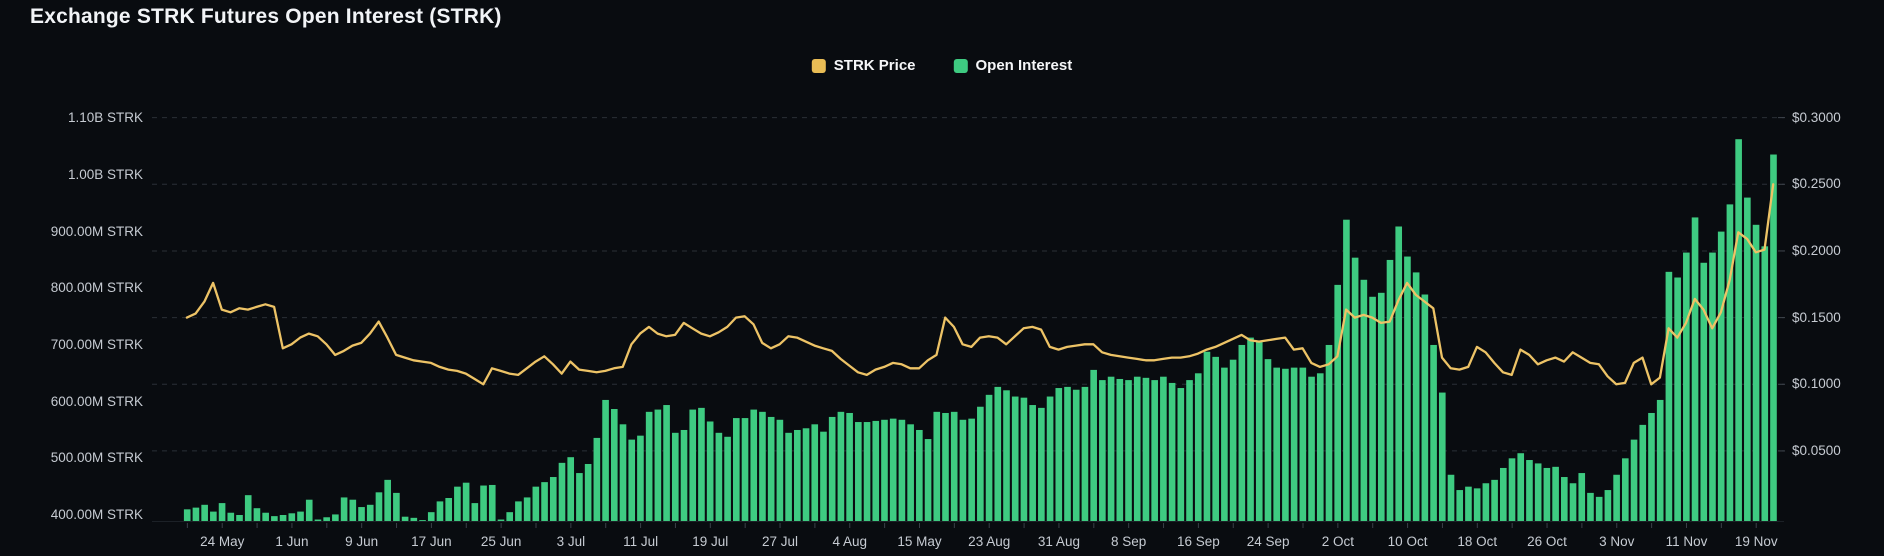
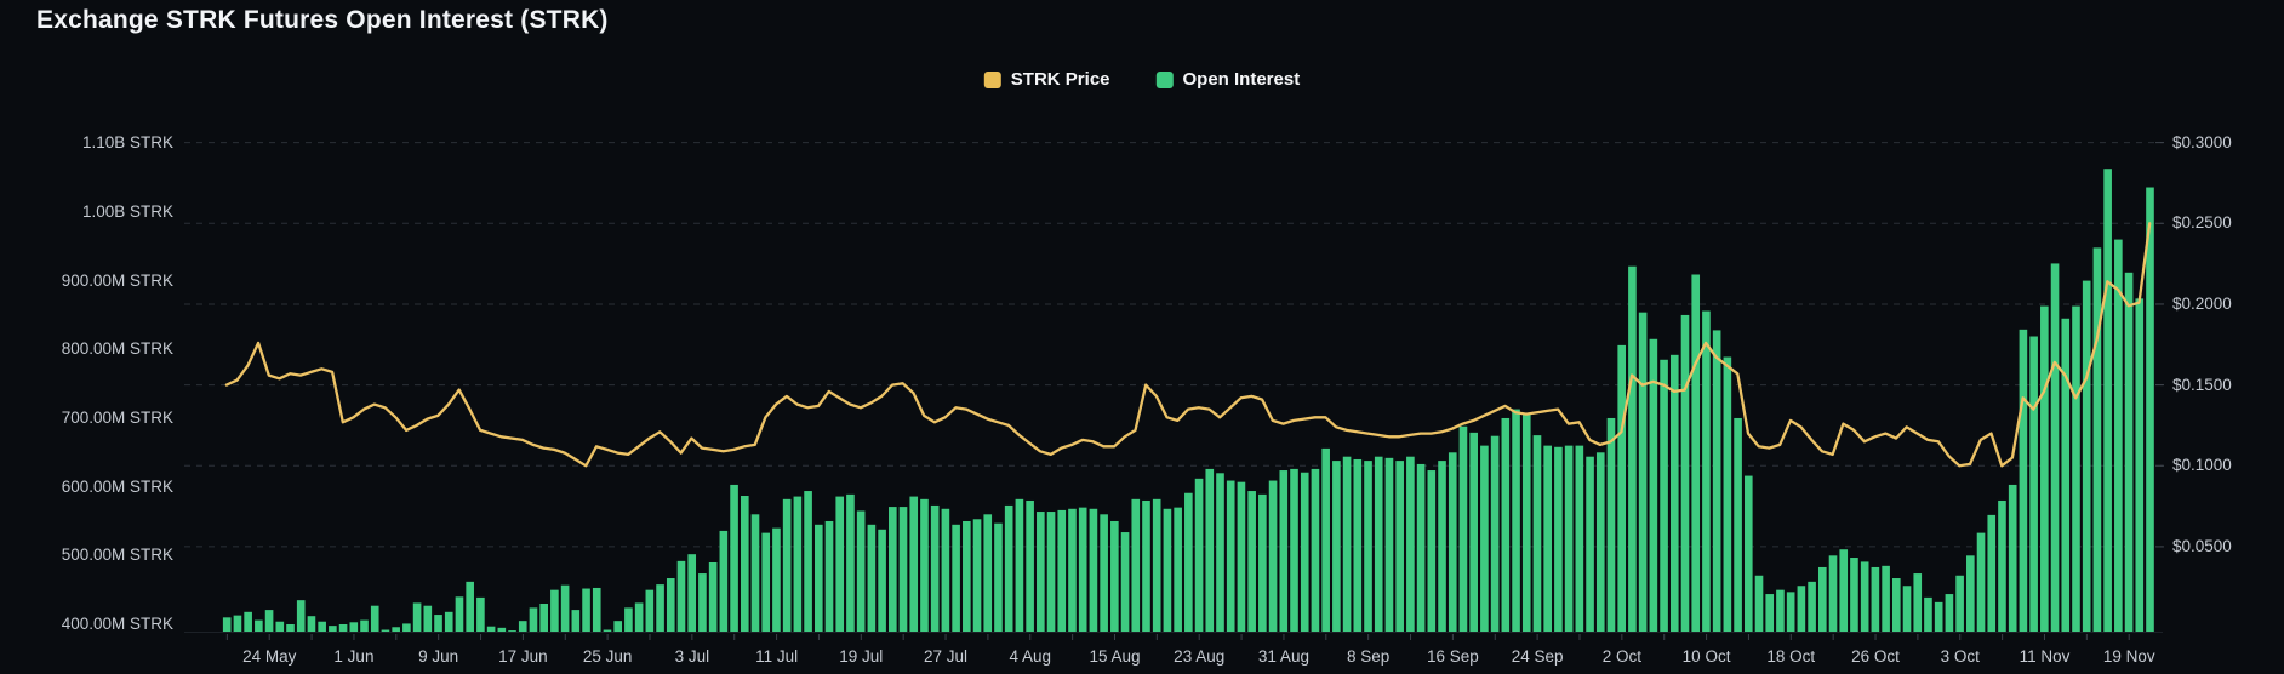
  Exchange STRK Futures Open Interest (STRK)
  STRK Price
  Open Interest
  1.10B STRK
  1.00B STRK
  900.00M STRK
  800.00M STRK
  700.00M STRK
  600.00M STRK
  500.00M STRK
  400.00M STRK
  $0.3000
  $0.2500
  $0.2000
  $0.1500
  $0.1000
  $0.0500
  24 May
  1 Jun
  9 Jun
  17 Jun
  25 Jun
  3 Jul
  11 Jul
  19 Jul
  27 Jul
  4 Aug
- 15 May
+ 15 Aug
  23 Aug
  31 Aug
  8 Sep
  16 Sep
  24 Sep
  2 Oct
  10 Oct
  18 Oct
  26 Oct
- 3 Nov
+ 3 Oct
  11 Nov
  19 Nov
